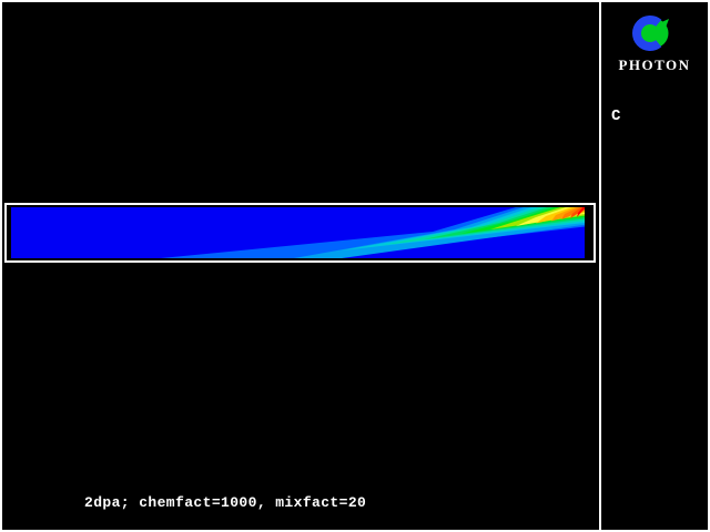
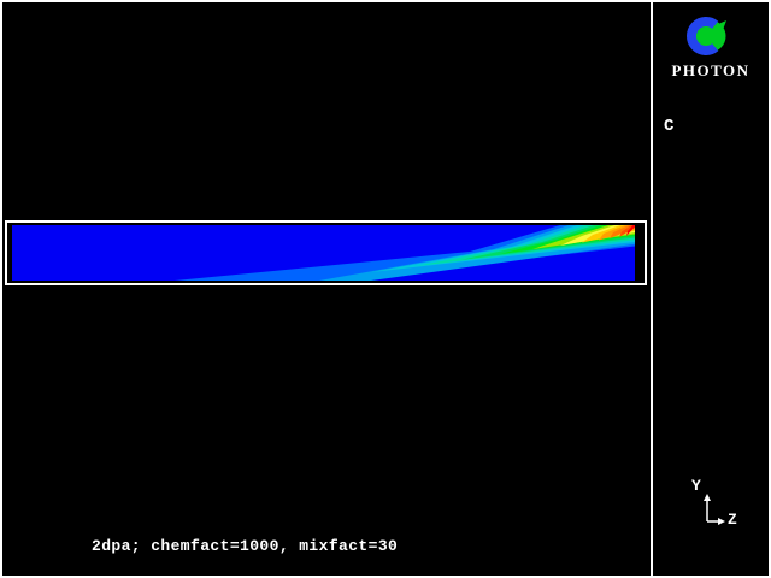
- 2dpa; chemfact=1000, mixfact=20
+ 2dpa; chemfact=1000, mixfact=30
  PHOTON
  C
+ Y
+ Z
